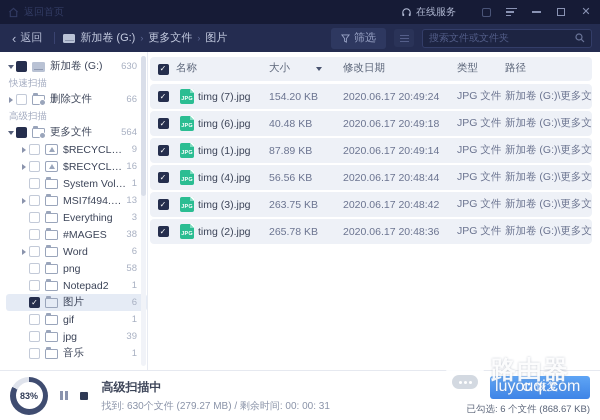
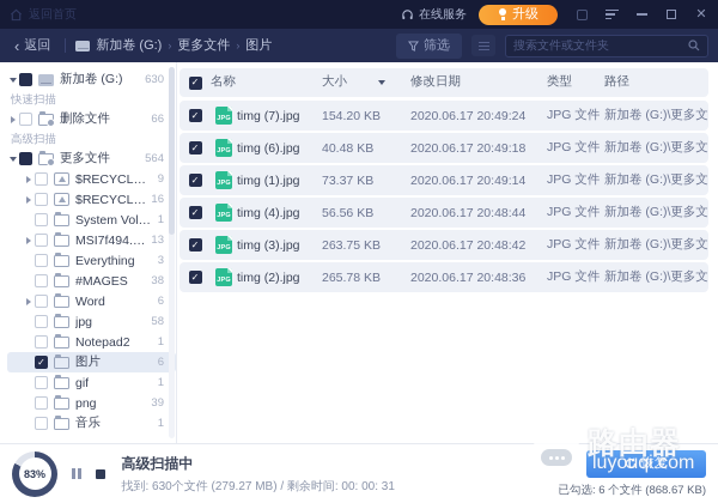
  返回首页
  在线服务
+ 升级
  ✕
  ‹
  返回
  新加卷 (G:)
  ›
  更多文件
  ›
  图片
  筛选
  搜索文件或文件夹
  新加卷 (G:)
  630
  快速扫描
  删除文件
  66
  高级扫描
  更多文件
  564
  $RECYCLE.B
  9
  $RECYCLE.
  16
  1
  MSI7f494.tm
  13
  Everything
  3
  #MAGES
  38
  Word
  6
- png
+ jpg
  58
  Notepad2
  1
  ✓
  图片
  6
  gif
  1
- jpg
+ png
  39
  音乐
  1
  ✓
  名称
  大小
  修改日期
  类型
  路径
  ✓
  timg (7).jpg
  154.20 KB
  2020.06.17 20:49:24
  JPG 文件
  新加卷 (G:)\更多文
  ✓
  timg (6).jpg
  40.48 KB
  2020.06.17 20:49:18
  JPG 文件
  新加卷 (G:)\更多文
  ✓
  timg (1).jpg
- 87.89 KB
+ 73.37 KB
  2020.06.17 20:49:14
  JPG 文件
  新加卷 (G:)\更多文
  ✓
  timg (4).jpg
  56.56 KB
  2020.06.17 20:48:44
  JPG 文件
  新加卷 (G:)\更多文
  ✓
  timg (3).jpg
  263.75 KB
  2020.06.17 20:48:42
  JPG 文件
  新加卷 (G:)\更多文
  ✓
  timg (2).jpg
  265.78 KB
  2020.06.17 20:48:36
  JPG 文件
  新加卷 (G:)\更多文
  83%
  高级扫描中
  找到: 630个文件 (279.27 MB) / 剩余时间: 00: 00: 31
  恢复
  已勾选: 6 个文件 (868.67 KB)
  路由器
  luyouqi.com
